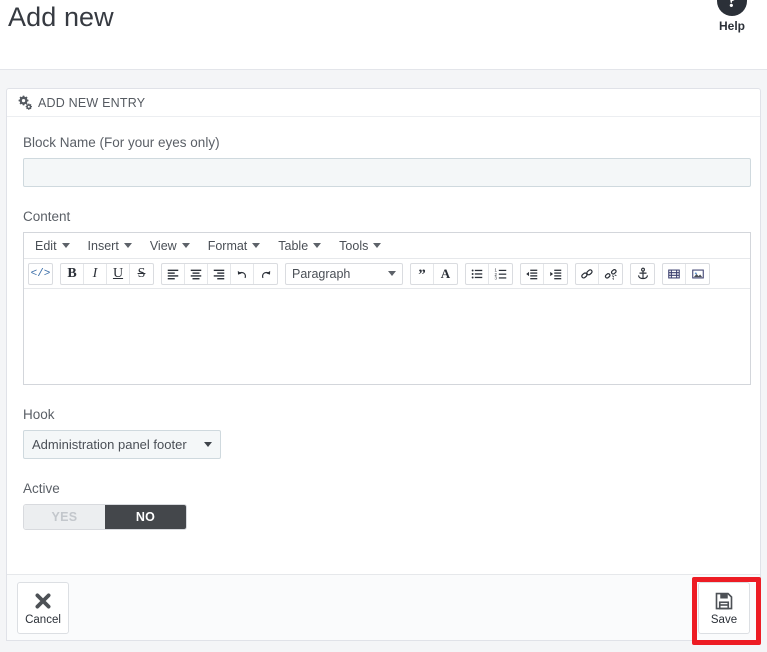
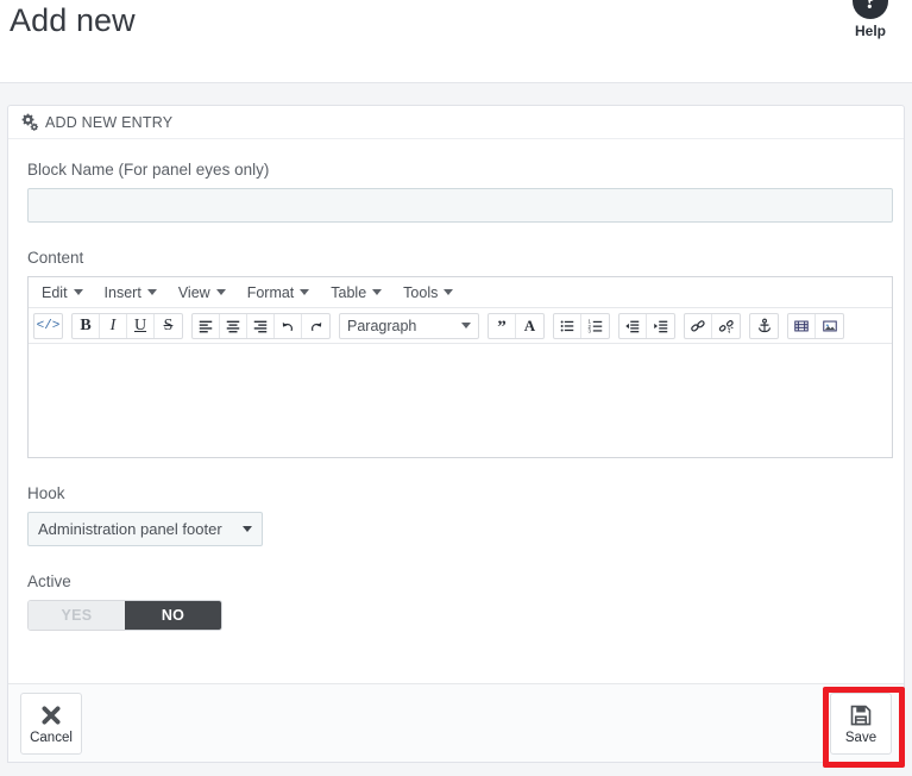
  Add new
  ?
  Help
  ADD NEW ENTRY
- Block Name (For your eyes only)
+ Block Name (For panel eyes only)
  Content
  Edit
  Insert
  View
  Format
  Table
  Tools
  </>
  B
  I
  U
  S
  Paragraph
  ”
  A
  Hook
  Administration panel footer
  Active
  YES
  NO
  Cancel
  Save
